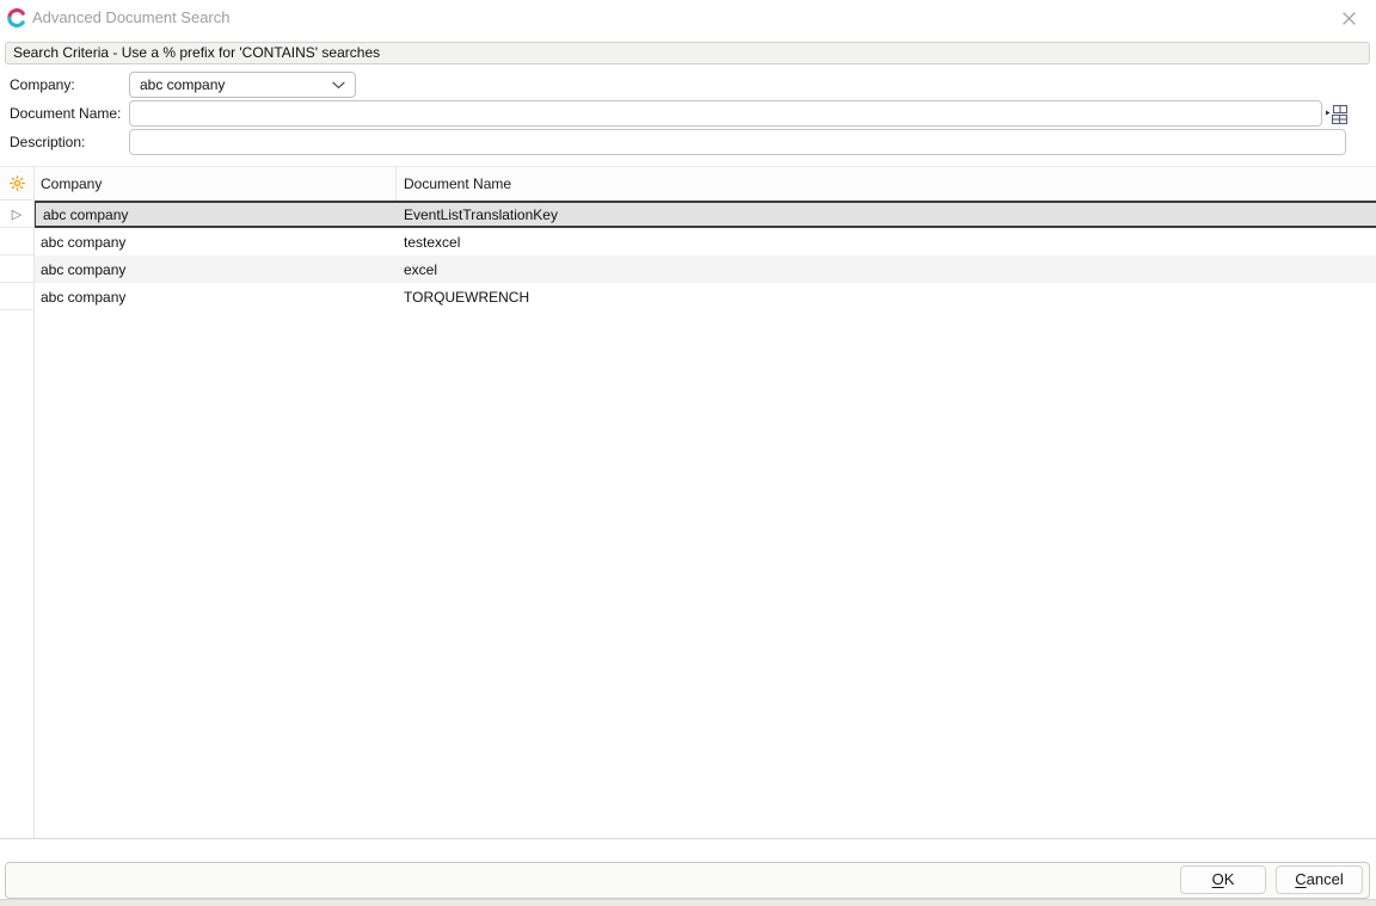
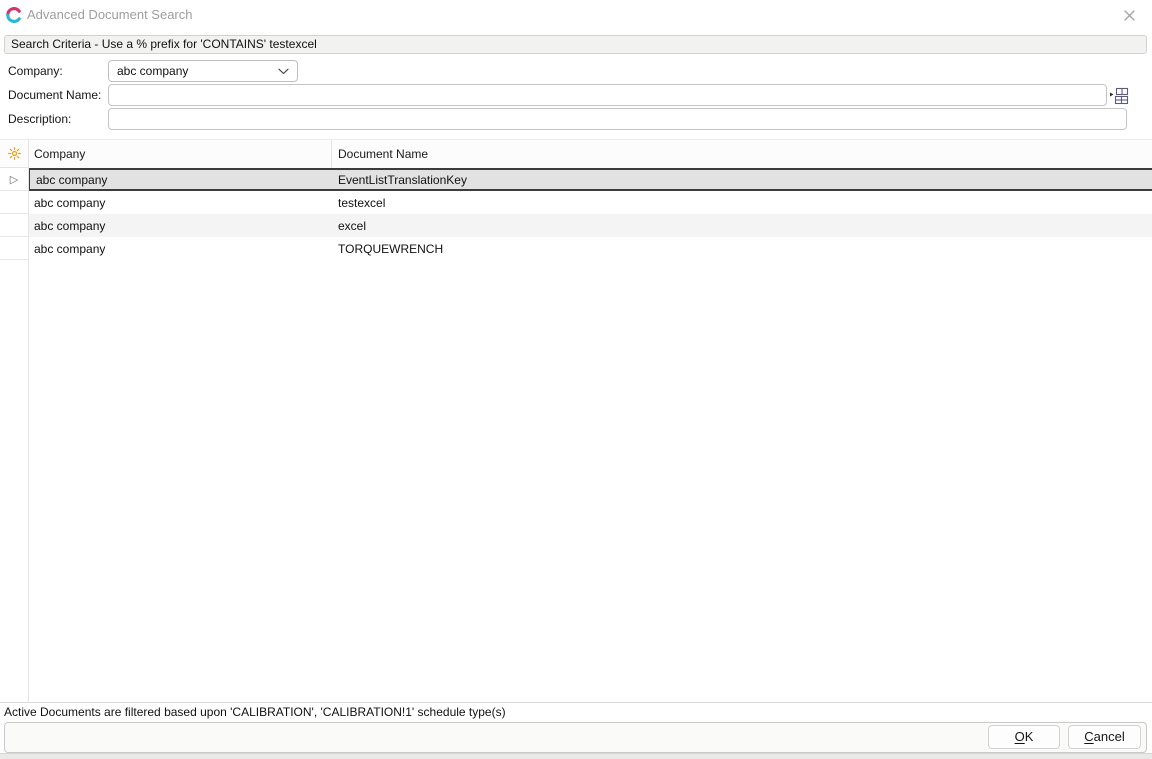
  Advanced Document Search
- Search Criteria - Use a % prefix for 'CONTAINS' searches
+ Search Criteria - Use a % prefix for 'CONTAINS' testexcel
  Company:
  abc company
  Document Name:
  Description:
  Company
  Document Name
  ▷
  abc company
  EventListTranslationKey
  abc company
  testexcel
  abc company
  excel
  abc company
  TORQUEWRENCH
+ Active Documents are filtered based upon 'CALIBRATION', 'CALIBRATION!1' schedule type(s)
  OK
  Cancel
